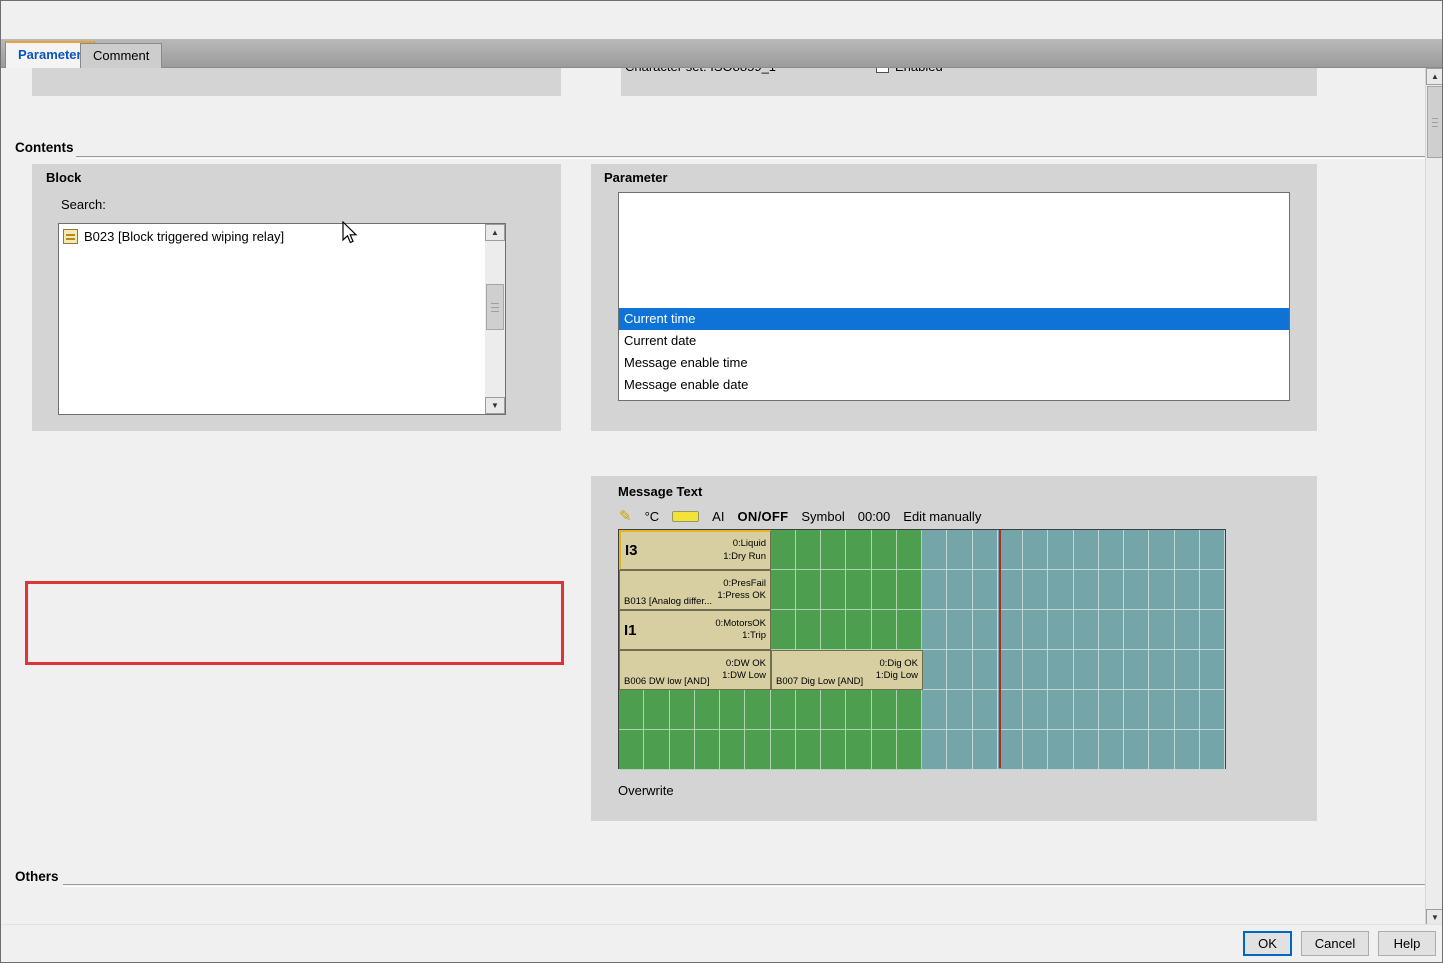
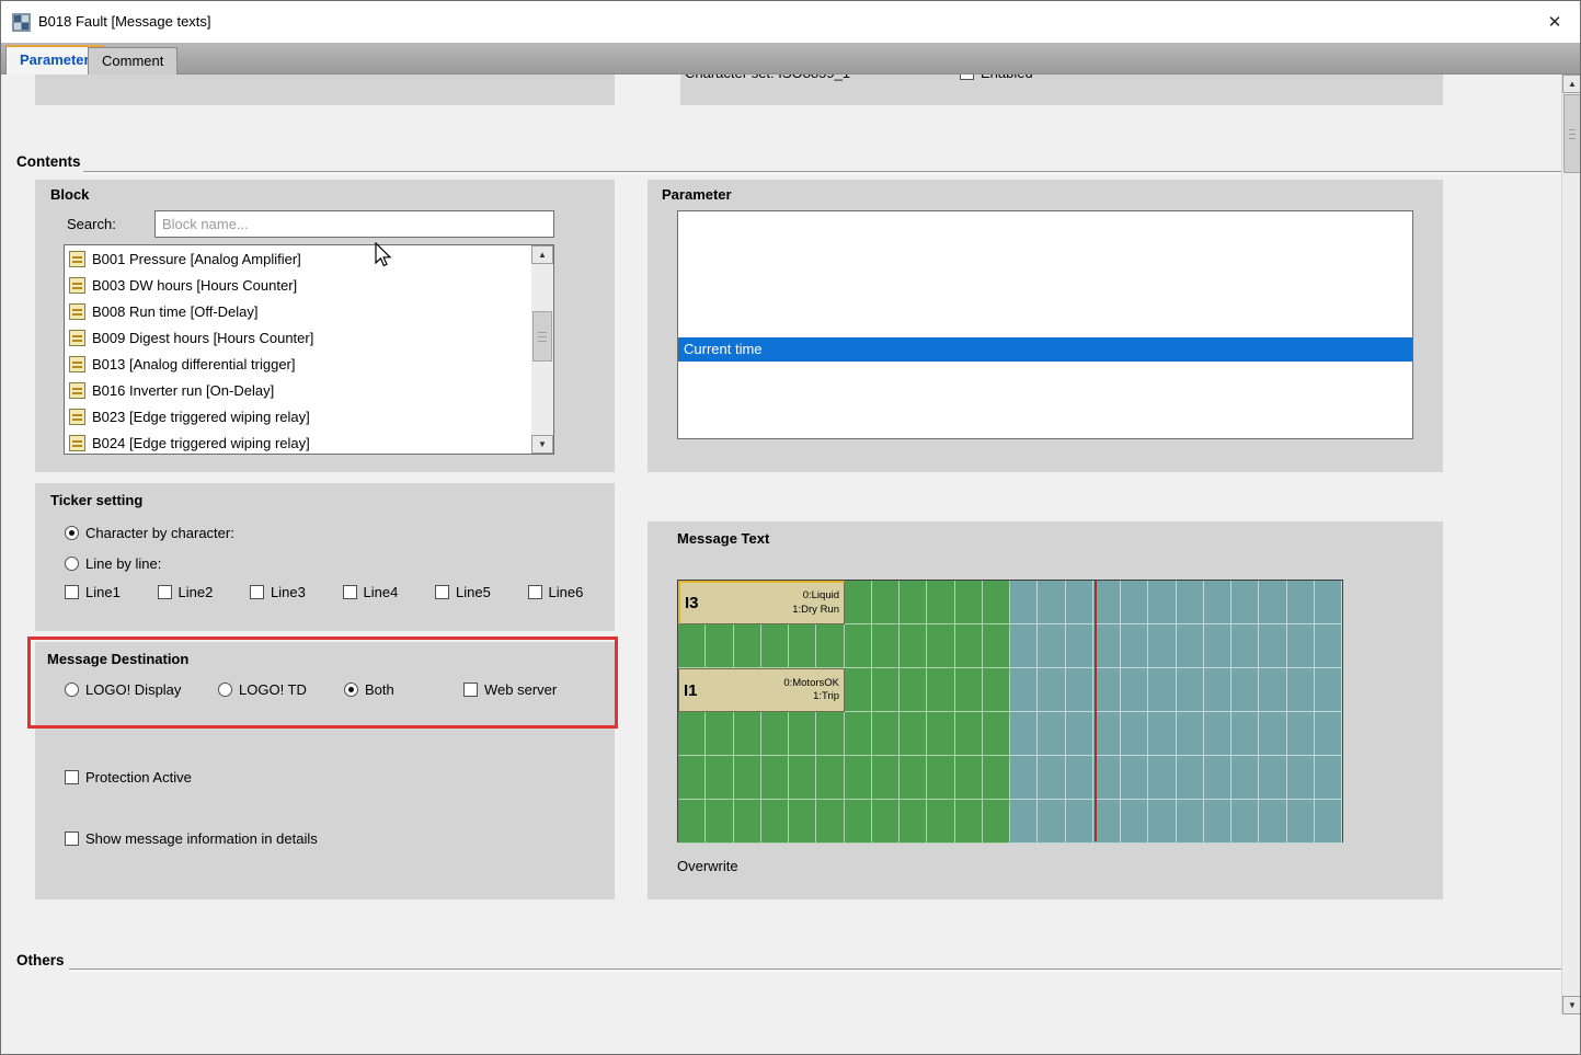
+ B018 Fault [Message texts]
+ ✕
  Paramete
  Comment
  Contents
  Block
  Search:
+ Block name...
+ B001 Pressure [Analog Amplifier]
+ B003 DW hours [Hours Counter]
+ B008 Run time [Off-Delay]
+ B009 Digest hours [Hours Counter]
+ B013 [Analog differential trigger]
+ B016 Inverter run [On-Delay]
- B023 [Block triggered wiping relay]
+ B023 [Edge triggered wiping relay]
+ B024 [Edge triggered wiping relay]
  ▲
  ▼
+ Ticker setting
+ Character by character:
+ Line by line:
+ Line1
+ Line2
+ Line3
+ Line4
+ Line5
+ Line6
+ Message Destination
+ LOGO! Display
+ LOGO! TD
+ Both
+ Web server
+ Protection Active
+ Show message information in details
  Parameter
  Current time
- Current date
- Message enable time
- Message enable date
  Message Text
- ✎
- °C
- AI
- ON/OFF
- Symbol
- 00:00
- Edit manually
  I3
  0:Liquid
  1:Dry Run
- B013 [Analog differ...
- 0:PresFail
- 1:Press OK
  I1
  0:MotorsOK
  1:Trip
- B006 DW low [AND]
- 0:DW OK
- 1:DW Low
- B007 Dig Low [AND]
- 0:Dig OK
- 1:Dig Low
  Overwrite
  Others
  ▲
  ▼
- OK
- Cancel
- Help
